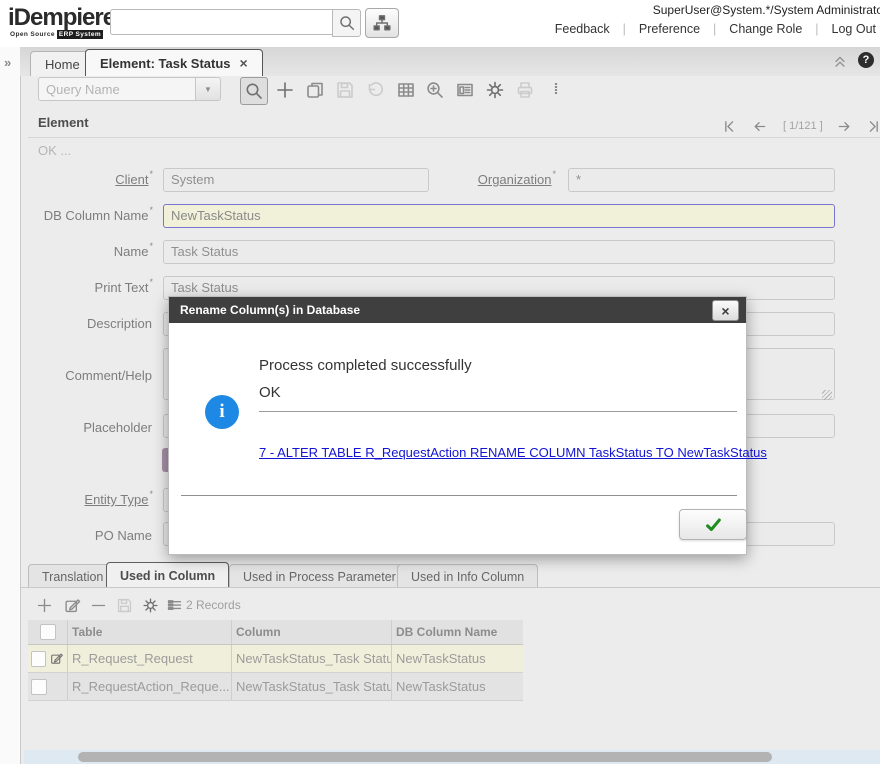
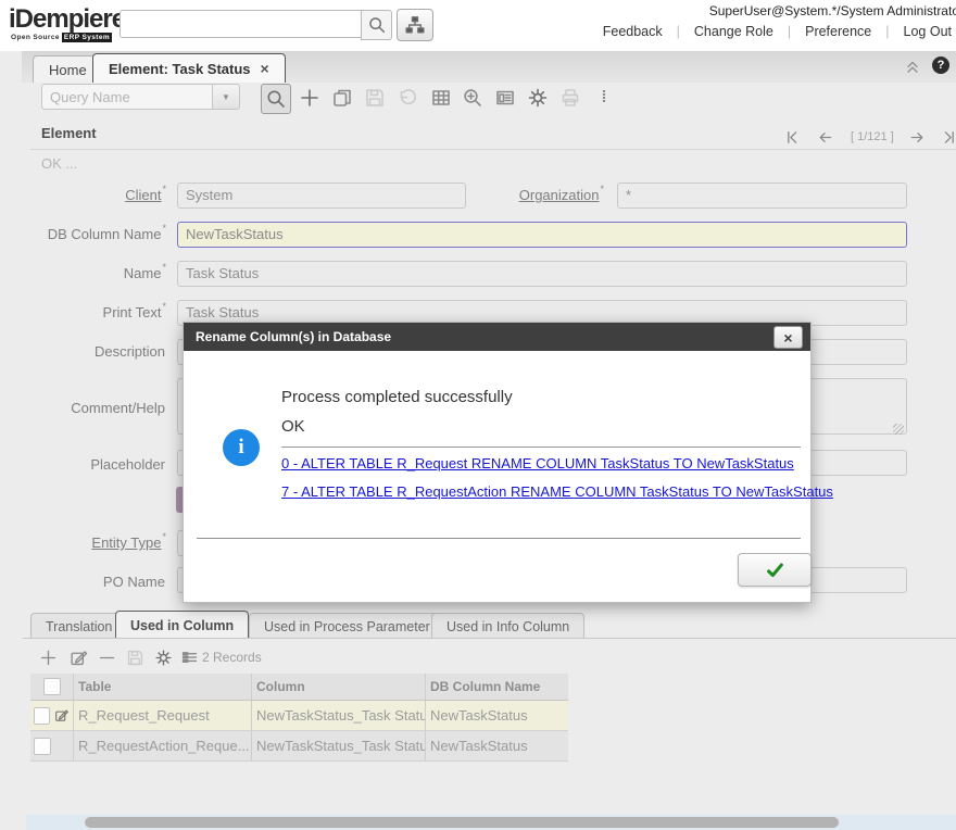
  iDempiere
  SuperUser@System.*/System Administrat
  Feedback
  |
- Preference
+ Change Role
  |
- Change Role
+ Preference
  |
  Log Out
- »
  Home
  Element: Task Status
  ×
  ?
  Query Name
  ▼
  ⁞
  Element
  [ 1/121 ]
  OK ...
  Client
  System
  Organization
  *
  DB Column Name
  NewTaskStatus
  Name
  Task Status
  Print Text
  Task Status
  Description
  Comment/Help
  Placeholder
  Entity Type
  PO Name
  Translation
  Used in Column
  Used in Process Parameter
  Used in Info Column
  2 Records
  Table
  Column
  DB Column Name
  R_Request_Request
  NewTaskStatus_Task Statu
  NewTaskStatus
  R_RequestAction_Reque...
  NewTaskStatus_Task Statu
  NewTaskStatus
  Rename Column(s) in Database
  ×
  i
  Process completed successfully
  OK
+ 0 - ALTER TABLE R_Request RENAME COLUMN TaskStatus TO NewTaskStatus
  7 - ALTER TABLE R_RequestAction RENAME COLUMN TaskStatus TO NewTaskStatus
